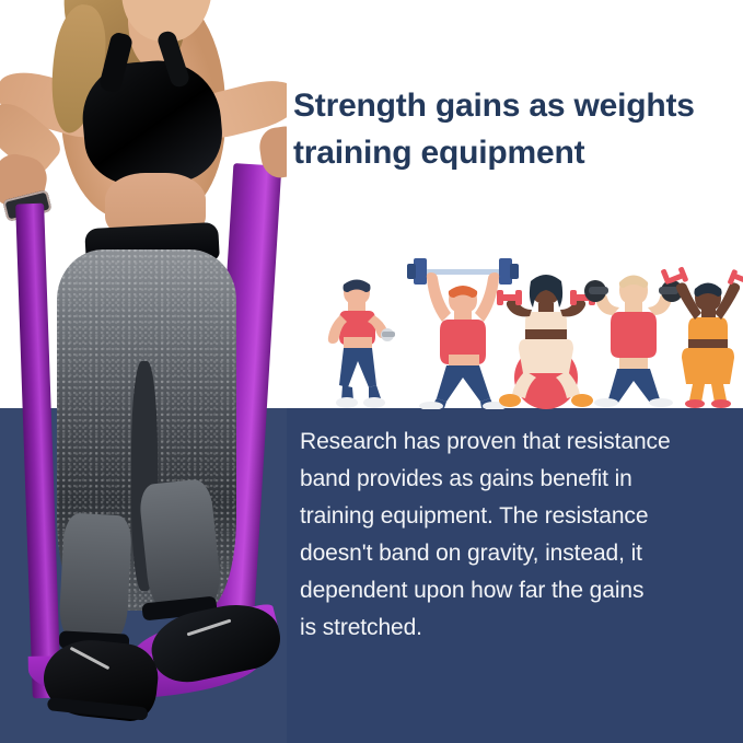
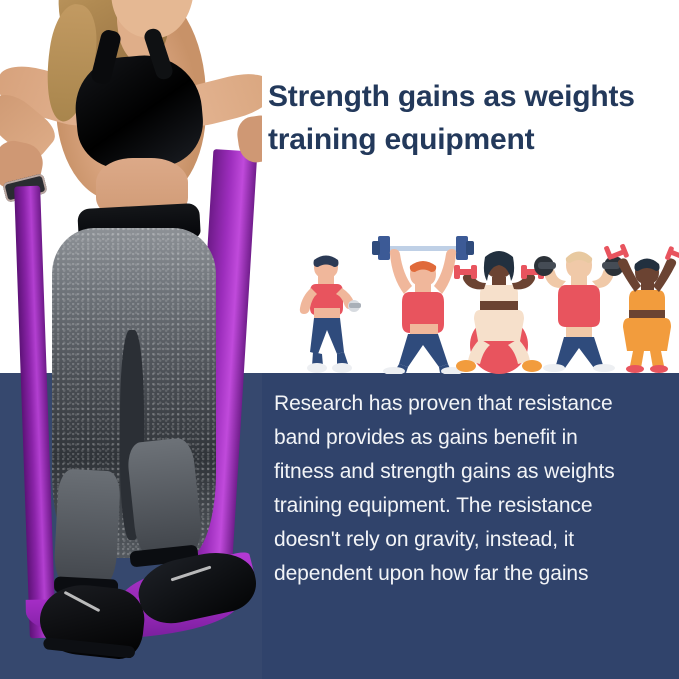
  Strength gains as weights
  training equipment
  Research has proven that resistance
  band provides as gains benefit in
+ fitness and strength gains as weights
  training equipment. The resistance
- doesn't band on gravity, instead, it
+ doesn't rely on gravity, instead, it
  dependent upon how far the gains
- is stretched.
